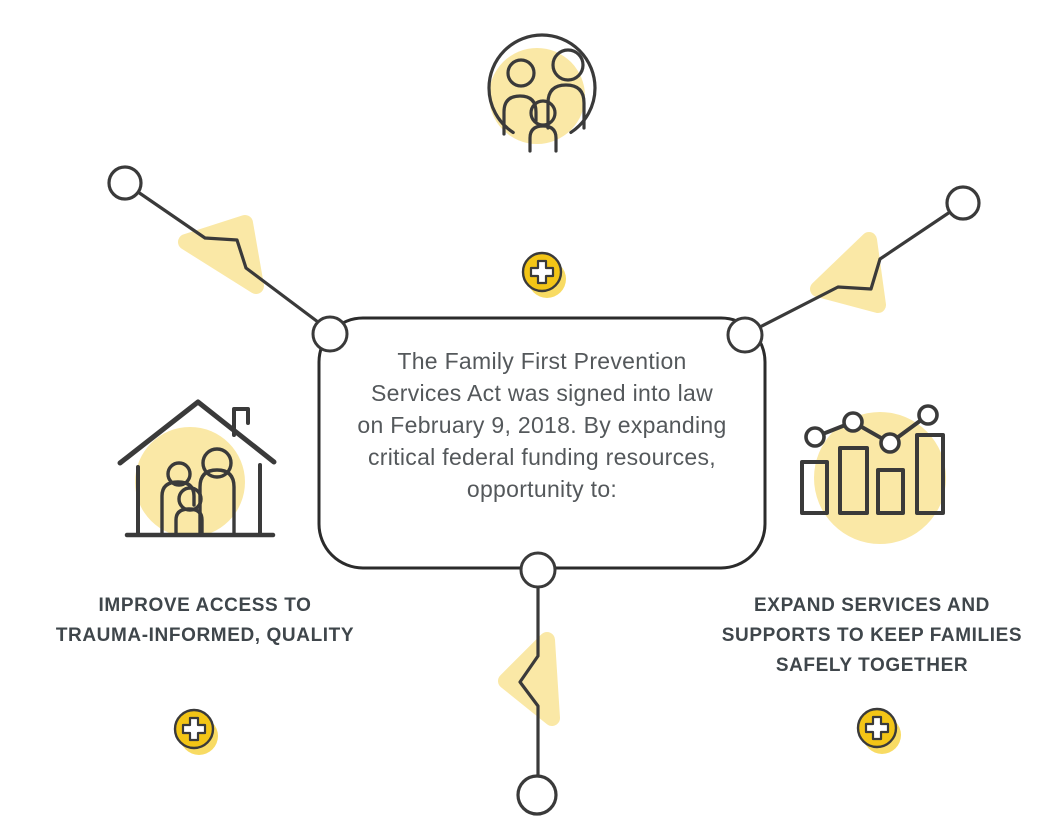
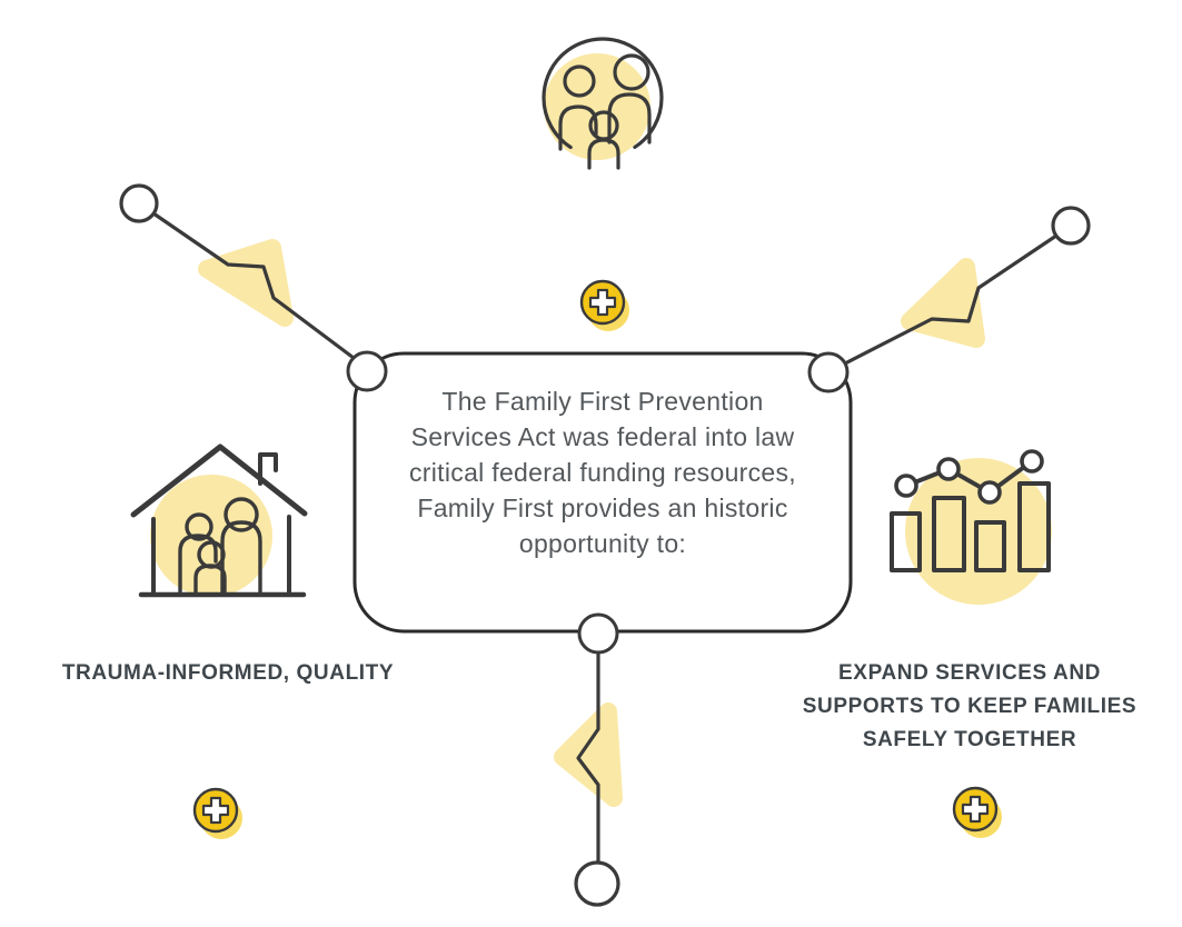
- IMPROVE ACCESS TO
  TRAUMA-INFORMED, QUALITY
  EXPAND SERVICES AND
  SUPPORTS TO KEEP FAMILIES
  SAFELY TOGETHER
  The Family First Prevention
- Services Act was signed into law
+ Services Act was federal into law
- on February 9, 2018. By expanding
  critical federal funding resources,
+ Family First provides an historic
  opportunity to:
